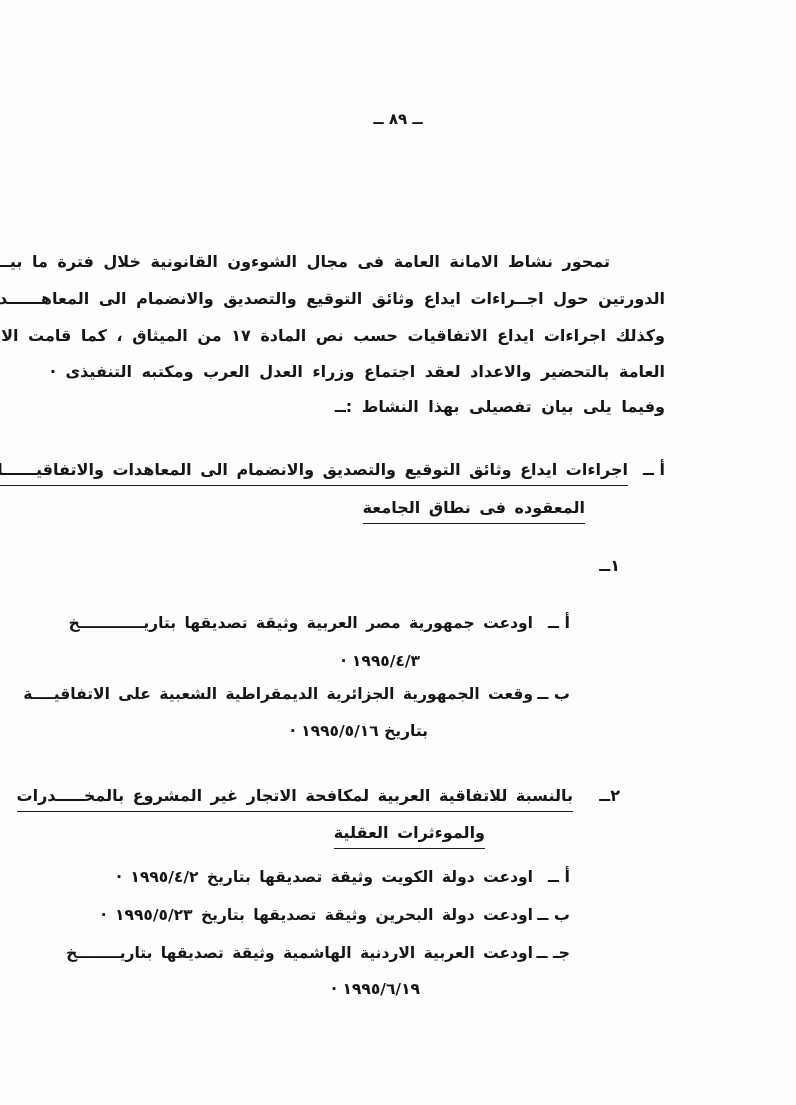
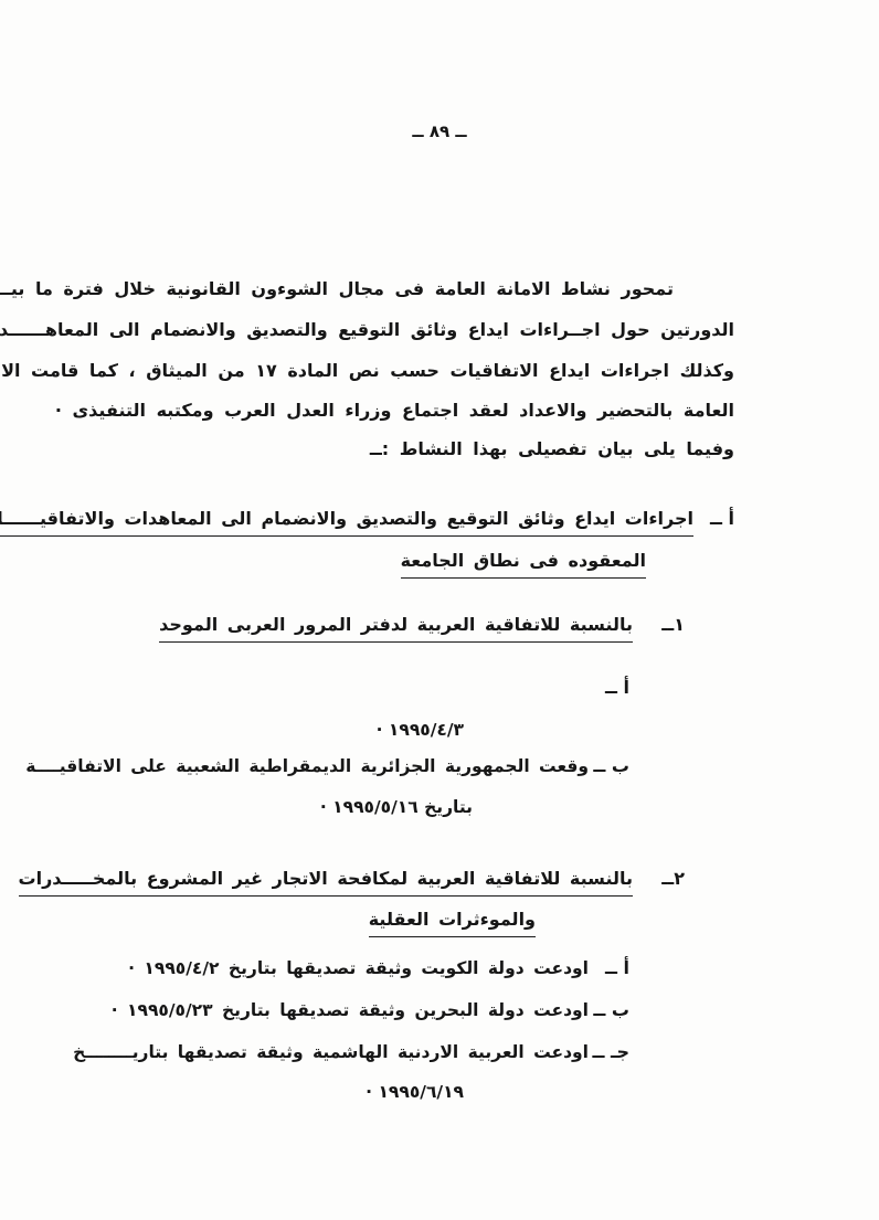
  ــ ٨٩ ــ
  تمحور نشاط الامانة العامة فى مجال الشوءون القانونية خلال فترة ما بيــ
  الدورتين حول اجــراءات ايداع وثائق التوقيع والتصديق والانضمام الى المعاهــــــد
  وكذلك اجراءات ايداع الاتفاقيات حسب نص المادة ١٧ من الميثاق ، كما قامت الا
  العامة بالتحضير والاعداد لعقد اجتماع وزراء العدل العرب ومكتبه التنفيذى ·
  وفيما يلى بيان تفصيلى بهذا النشاط :ــ
  أ ــ
  اجراءات ايداع وثائق التوقيع والتصديق والانضمام الى المعاهدات والاتفاقيــــــا
  المعقوده فى نطاق الجامعة
  ١ــ
+ بالنسبة للاتفاقية العربية لدفتر المرور العربى الموحد
  أ ــ
- اودعت جمهورية مصر العربية وثيقة تصديقها بتاريــــــــــــخ
  ١٩٩٥/٤/٣ ·
  ب ــ
  وقعت الجمهورية الجزائرية الديمقراطية الشعبية على الاتفاقيــــة
  بتاريخ ١٩٩٥/٥/١٦ ·
  ٢ــ
  بالنسبة للاتفاقية العربية لمكافحة الاتجار غير المشروع بالمخـــــدرات
  والموءثرات العقلية
  أ ــ
  اودعت دولة الكويت وثيقة تصديقها بتاريخ ١٩٩٥/٤/٢ ·
  ب ــ
  اودعت دولة البحرين وثيقة تصديقها بتاريخ ١٩٩٥/٥/٢٣ ·
  جـ ــ
  اودعت العربية الاردنية الهاشمية وثيقة تصديقها بتاريــــــــخ
  ١٩٩٥/٦/١٩ ·
